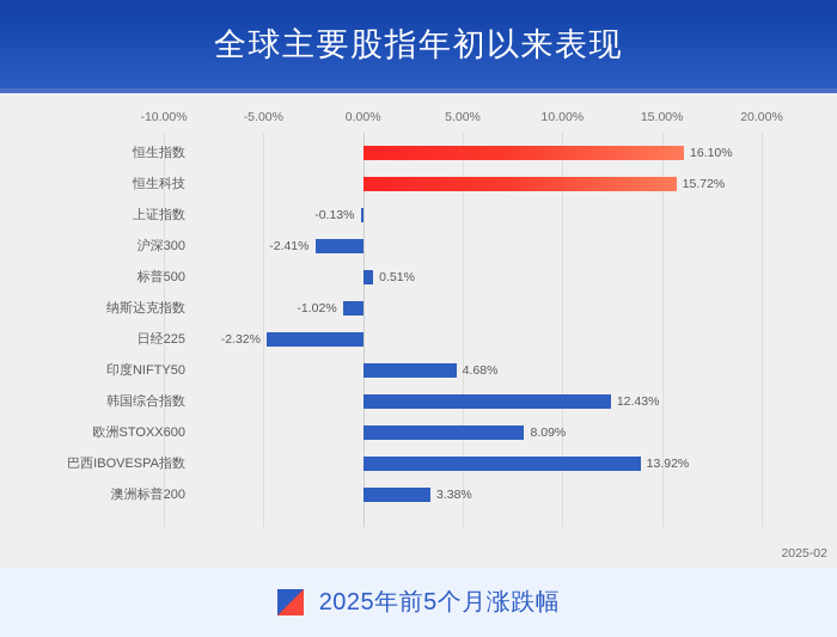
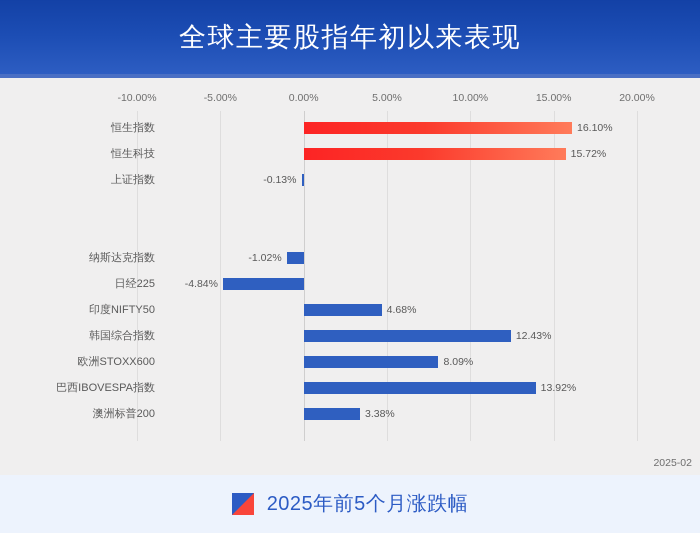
  全球主要股指年初以来表现
  -10.00%
  -5.00%
  0.00%
  5.00%
  10.00%
  15.00%
  20.00%
  恒生指数
  16.10%
  恒生科技
  15.72%
  上证指数
  -0.13%
- 沪深300
- -2.41%
- 标普500
- 0.51%
  纳斯达克指数
  -1.02%
  日经225
- -2.32%
+ -4.84%
  印度NIFTY50
  4.68%
  韩国综合指数
  12.43%
  欧洲STOXX600
  8.09%
  巴西IBOVESPA指数
  13.92%
  澳洲标普200
  3.38%
  2025-02
  2025年前5个月涨跌幅
